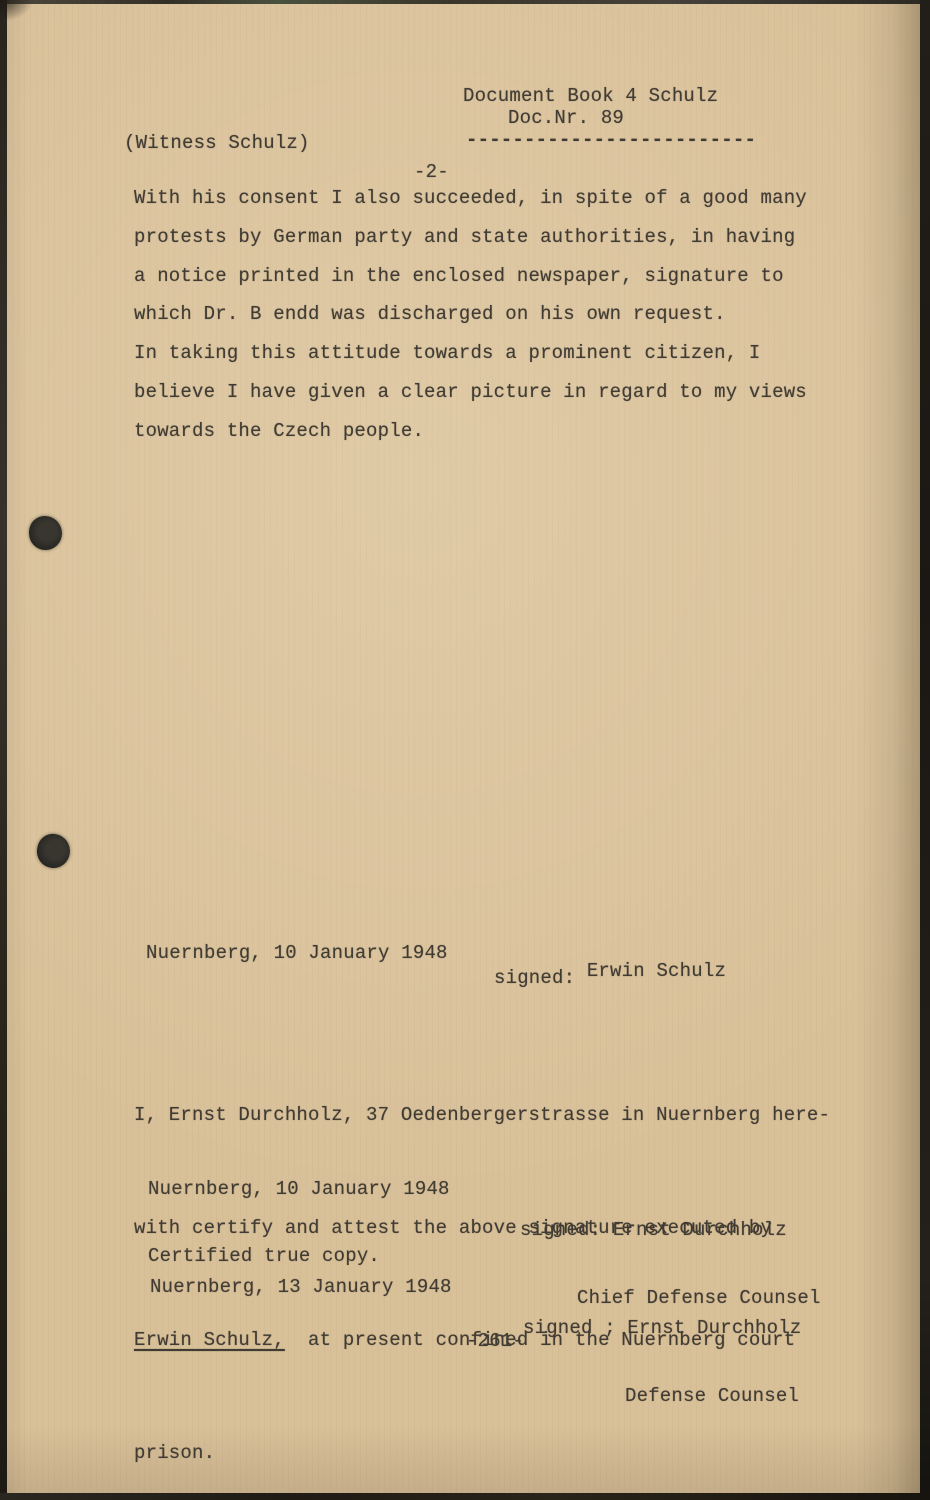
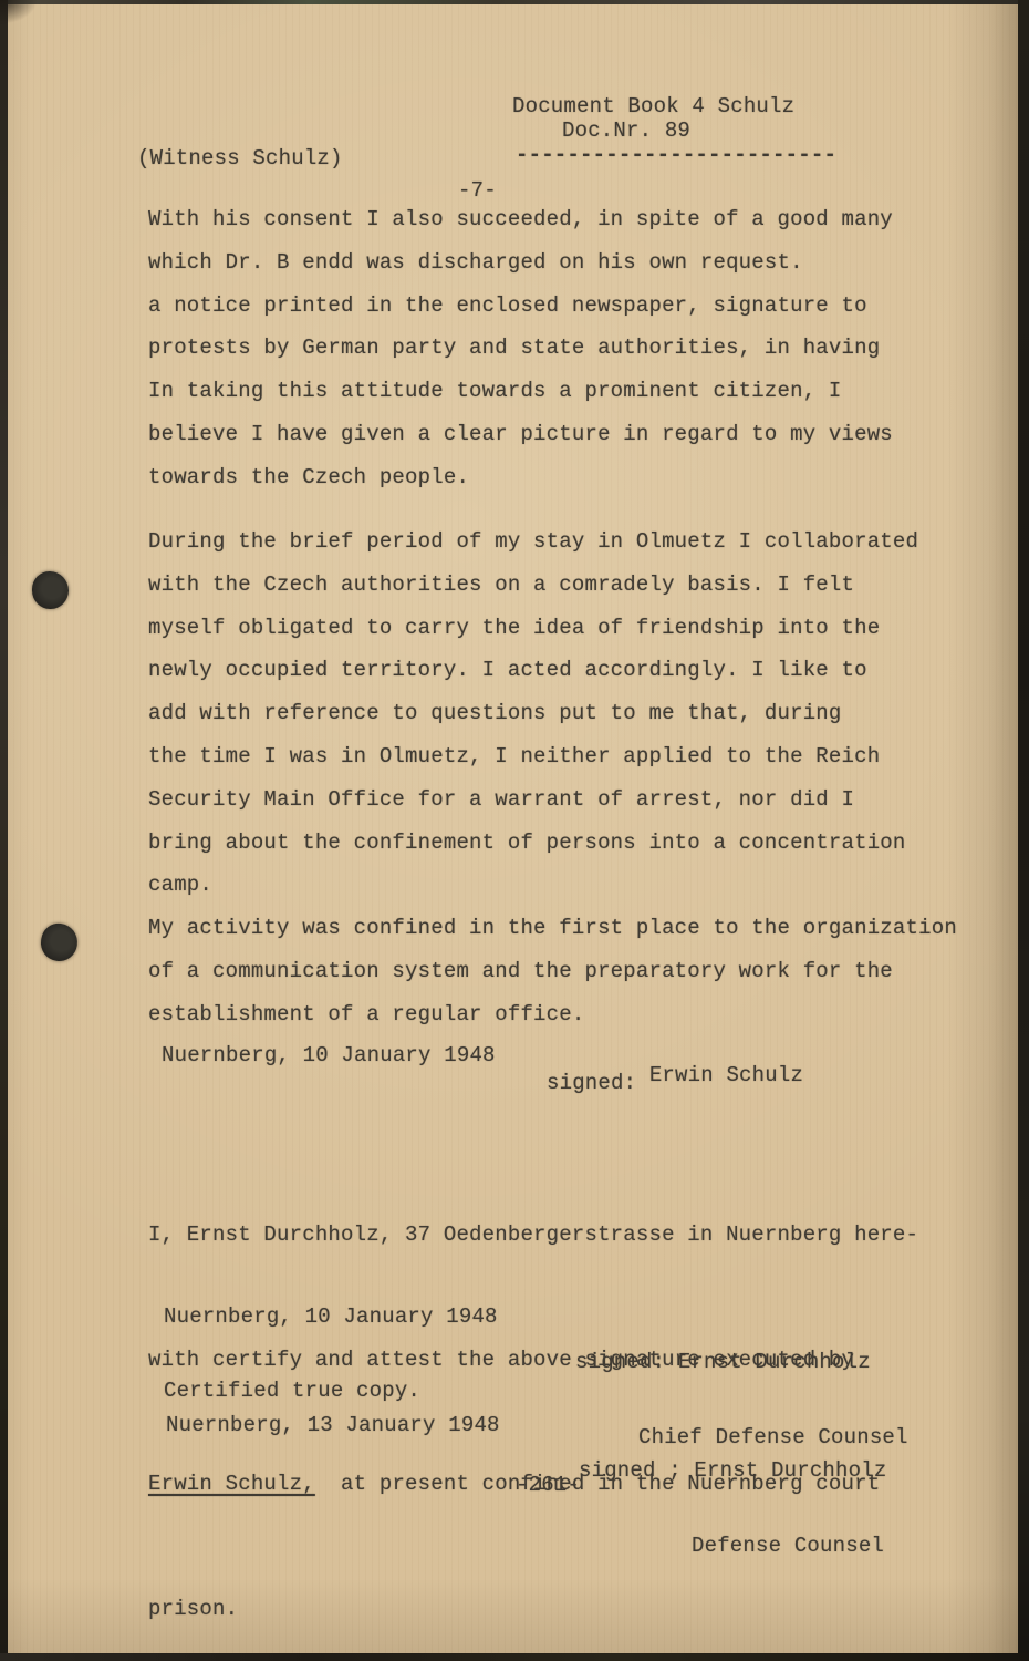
  Document Book 4 Schulz
  Doc.Nr. 89
  -------------------------
  (Witness Schulz)
- -2-
+ -7-
  With his consent I also succeeded, in spite of a good many
- protests by German party and state authorities, in having
+ which Dr. B endd was discharged on his own request.
  a notice printed in the enclosed newspaper, signature to
- which Dr. B endd was discharged on his own request.
+ protests by German party and state authorities, in having
  In taking this attitude towards a prominent citizen, I
  believe I have given a clear picture in regard to my views
  towards the Czech people.
+ During the brief period of my stay in Olmuetz I collaborated
+ with the Czech authorities on a comradely basis. I felt
+ myself obligated to carry the idea of friendship into the
+ newly occupied territory. I acted accordingly. I like to
+ add with reference to questions put to me that, during
+ the time I was in Olmuetz, I neither applied to the Reich
+ Security Main Office for a warrant of arrest, nor did I
+ bring about the confinement of persons into a concentration
+ camp.
+ My activity was confined in the first place to the organization
+ of a communication system and the preparatory work for the
+ establishment of a regular office.
  Nuernberg, 10 January 1948
  signed: Erwin Schulz
  I, Ernst Durchholz, 37 Oedenbergerstrasse in Nuernberg here-
  with certify and attest the above signature executed by
  Erwin Schulz, at present confined in the Nuernberg court
  prison.
  Nuernberg, 10 January 1948
  signed: Ernst Durchholz
  Chief Defense Counsel
  Certified true copy.
  Nuernberg, 13 January 1948
  signed ; Ernst Durchholz
  Defense Counsel
  -261-
